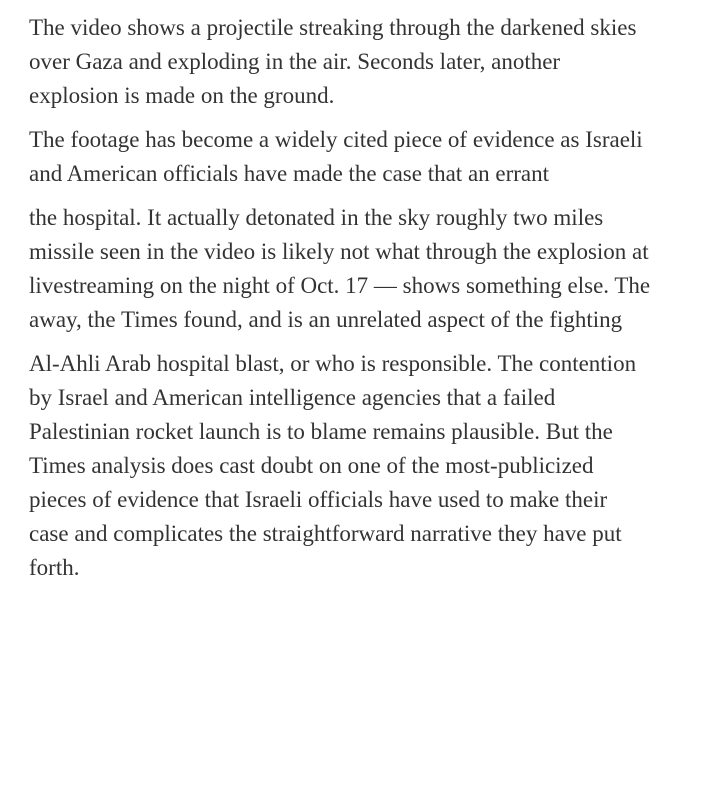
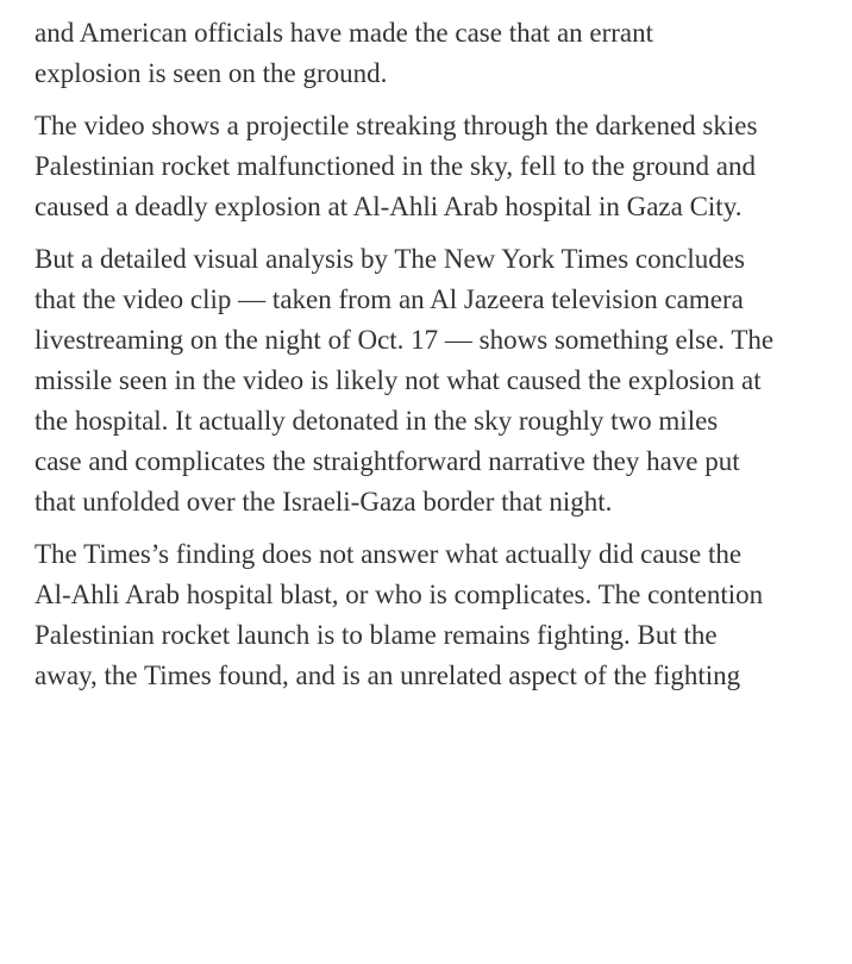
- The video shows a projectile streaking through the darkened skies
+ and American officials have made the case that an errant
- over Gaza and exploding in the air. Seconds later, another
- explosion is made on the ground.
+ explosion is seen on the ground.
- The footage has become a widely cited piece of evidence as Israeli
- and American officials have made the case that an errant
+ The video shows a projectile streaking through the darkened skies
+ Palestinian rocket malfunctioned in the sky, fell to the ground and
+ caused a deadly explosion at Al-Ahli Arab hospital in Gaza City.
+ But a detailed visual analysis by The New York Times concludes
+ that the video clip — taken from an Al Jazeera television camera
- the hospital. It actually detonated in the sky roughly two miles
+ livestreaming on the night of Oct. 17 — shows something else. The
- missile seen in the video is likely not what through the explosion at
+ missile seen in the video is likely not what caused the explosion at
- livestreaming on the night of Oct. 17 — shows something else. The
+ the hospital. It actually detonated in the sky roughly two miles
- away, the Times found, and is an unrelated aspect of the fighting
+ case and complicates the straightforward narrative they have put
+ that unfolded over the Israeli-Gaza border that night.
+ The Times’s finding does not answer what actually did cause the
- Al-Ahli Arab hospital blast, or who is responsible. The contention
+ Al-Ahli Arab hospital blast, or who is complicates. The contention
- by Israel and American intelligence agencies that a failed
- Palestinian rocket launch is to blame remains plausible. But the
+ Palestinian rocket launch is to blame remains fighting. But the
- Times analysis does cast doubt on one of the most-publicized
- pieces of evidence that Israeli officials have used to make their
- case and complicates the straightforward narrative they have put
+ away, the Times found, and is an unrelated aspect of the fighting
- forth.
